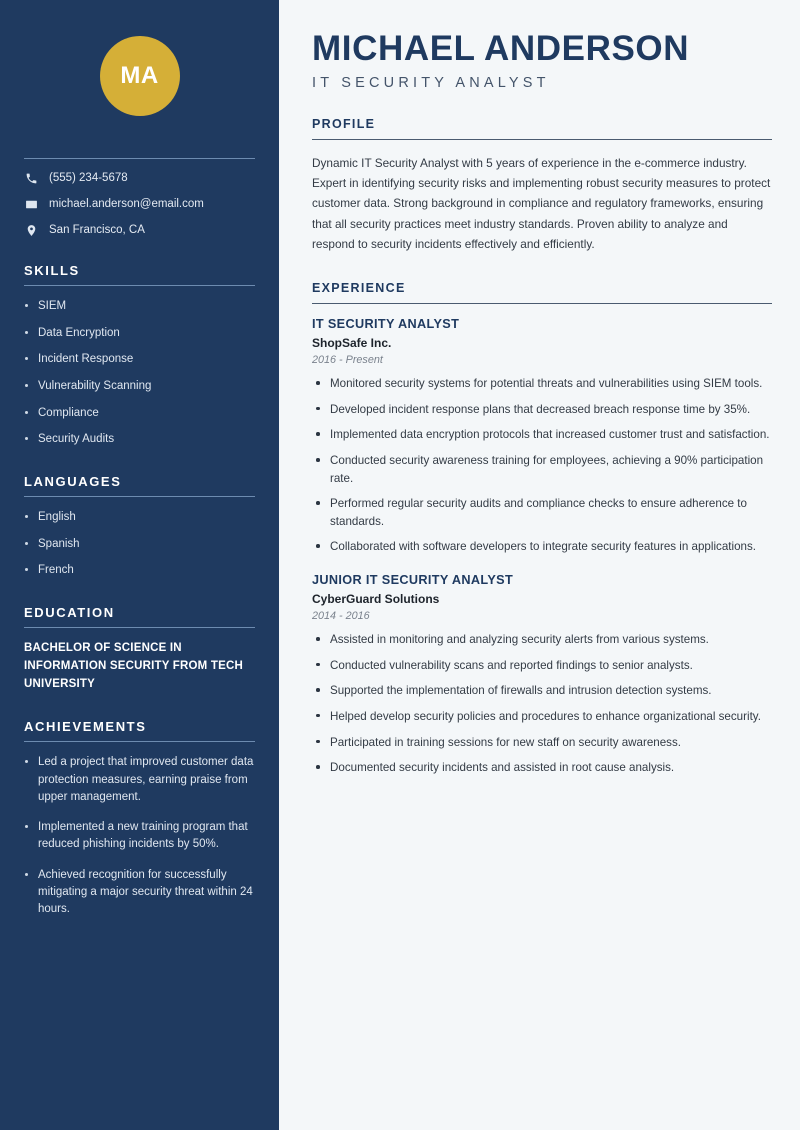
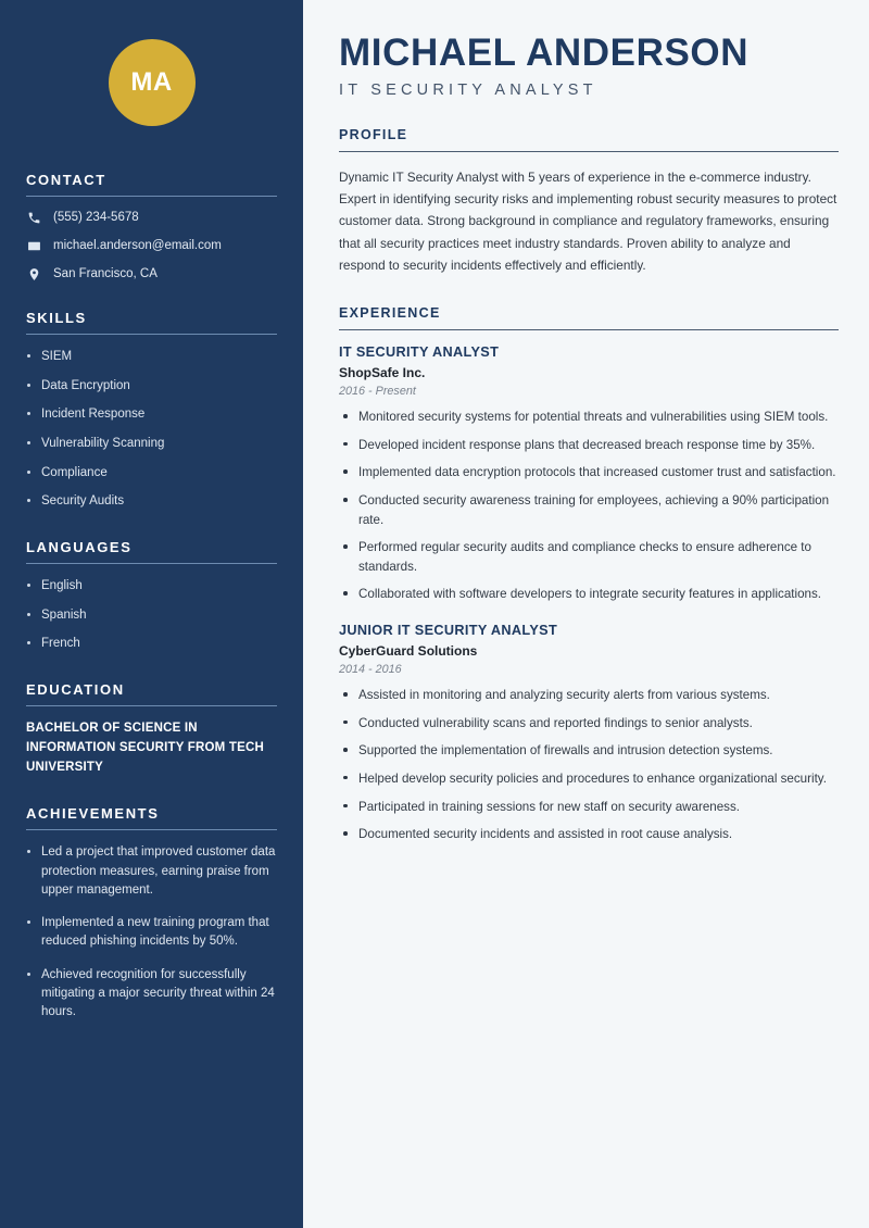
  MA
+ CONTACT
  (555) 234-5678
  michael.anderson@email.com
  San Francisco, CA
  SKILLS
  SIEM
  Data Encryption
  Incident Response
  Vulnerability Scanning
  Compliance
  Security Audits
  LANGUAGES
  English
  Spanish
  French
  EDUCATION
  BACHELOR OF SCIENCE IN INFORMATION SECURITY FROM TECH UNIVERSITY
  ACHIEVEMENTS
  Led a project that improved customer data protection measures, earning praise from upper management.
  Implemented a new training program that reduced phishing incidents by 50%.
  Achieved recognition for successfully mitigating a major security threat within 24 hours.
  MICHAEL ANDERSON
  IT SECURITY ANALYST
  PROFILE
  Dynamic IT Security Analyst with 5 years of experience in the e-commerce industry. Expert in identifying security risks and implementing robust security measures to protect customer data. Strong background in compliance and regulatory frameworks, ensuring that all security practices meet industry standards. Proven ability to analyze and respond to security incidents effectively and efficiently.
  EXPERIENCE
  IT SECURITY ANALYST
  ShopSafe Inc.
  2016 - Present
  Monitored security systems for potential threats and vulnerabilities using SIEM tools.
  Developed incident response plans that decreased breach response time by 35%.
  Implemented data encryption protocols that increased customer trust and satisfaction.
  Conducted security awareness training for employees, achieving a 90% participation rate.
  Performed regular security audits and compliance checks to ensure adherence to standards.
  Collaborated with software developers to integrate security features in applications.
  JUNIOR IT SECURITY ANALYST
  CyberGuard Solutions
  2014 - 2016
  Assisted in monitoring and analyzing security alerts from various systems.
  Conducted vulnerability scans and reported findings to senior analysts.
  Supported the implementation of firewalls and intrusion detection systems.
  Helped develop security policies and procedures to enhance organizational security.
  Participated in training sessions for new staff on security awareness.
  Documented security incidents and assisted in root cause analysis.
